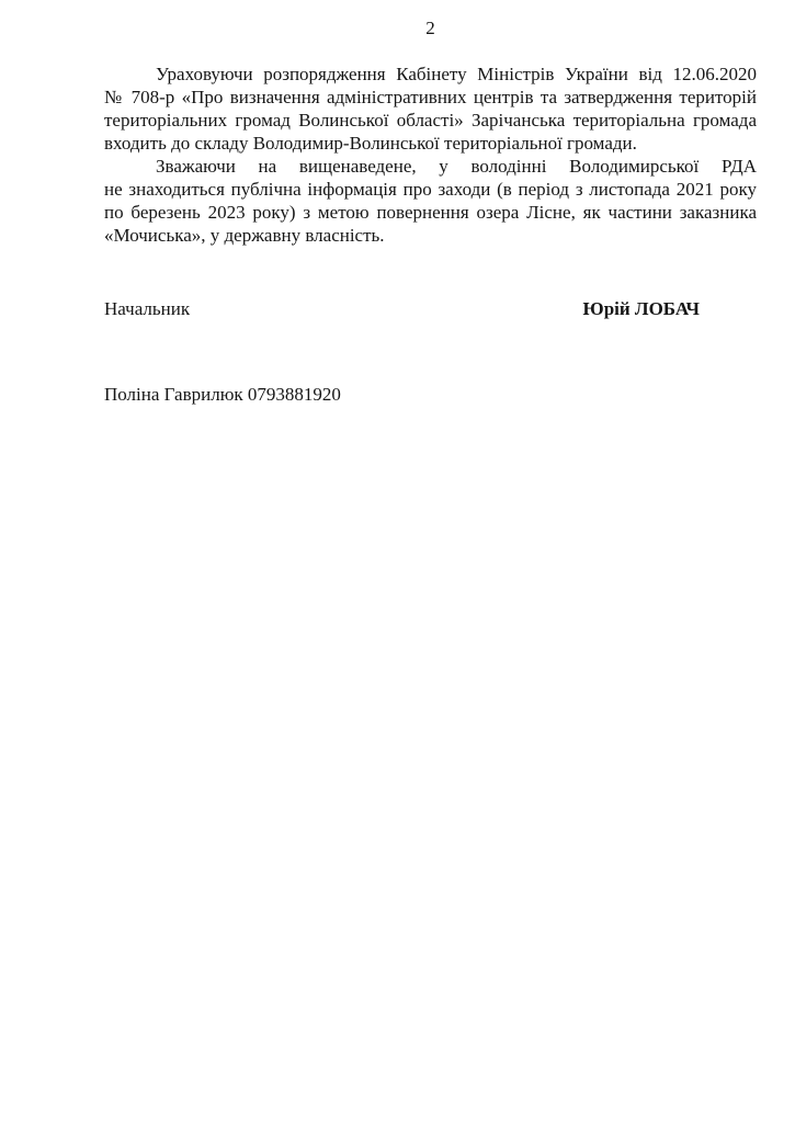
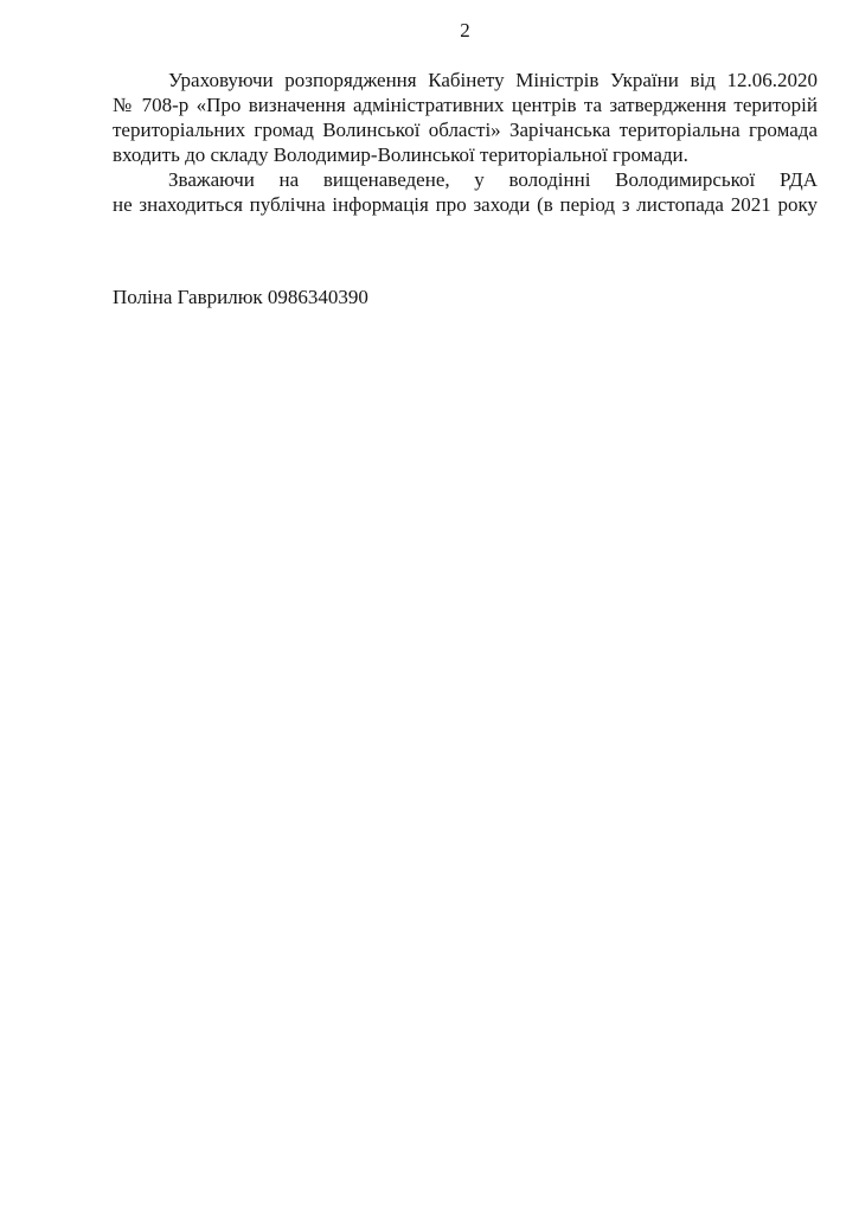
  2
  Ураховуючи розпорядження Кабінету Міністрів України від 12.06.2020
  № 708-р «Про визначення адміністративних центрів та затвердження територій
  територіальних громад Волинської області» Зарічанська територіальна громада
  входить до складу Володимир-Волинської територіальної громади.
  Зважаючи на вищенаведене, у володінні Володимирської РДА
  не знаходиться публічна інформація про заходи (в період з листопада 2021 року
- по березень 2023 року) з метою повернення озера Лісне, як частини заказника
- «Мочиська», у державну власність.
- Начальник
- Юрій ЛОБАЧ
- Поліна Гаврилюк 0793881920
+ Поліна Гаврилюк 0986340390
